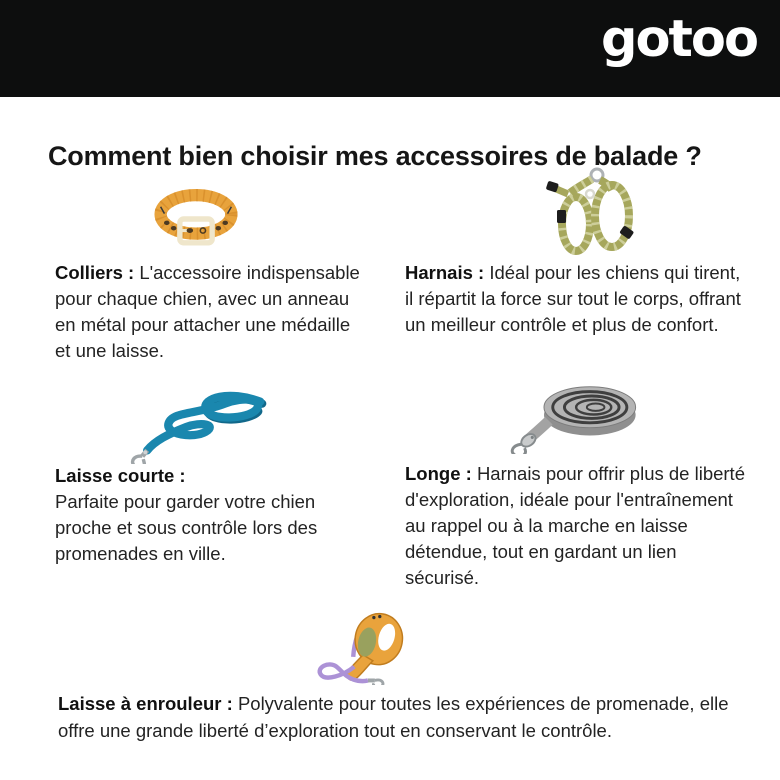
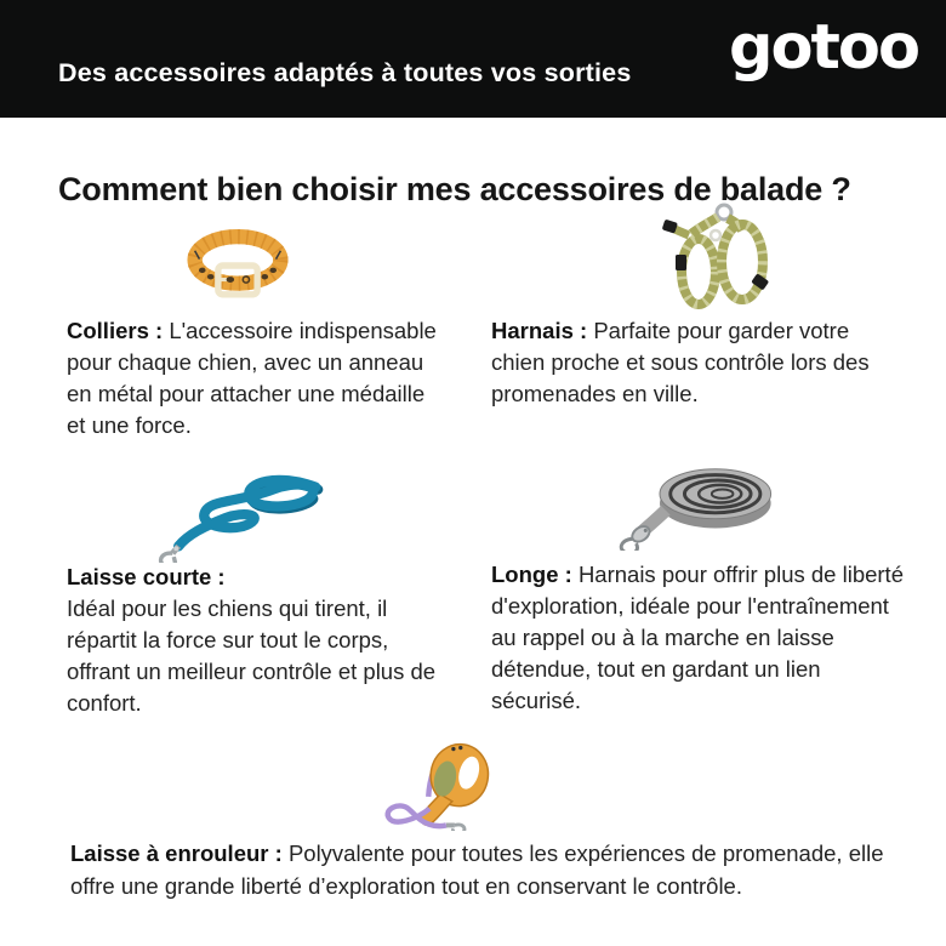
+ Des accessoires adaptés à toutes vos sorties
  gotoo
  Comment bien choisir mes accessoires de balade ?
- Colliers : L'accessoire indispensable pour chaque chien, avec un anneau en métal pour attacher une médaille et une laisse.
+ Colliers : L'accessoire indispensable pour chaque chien, avec un anneau en métal pour attacher une médaille et une force.
- Harnais : Idéal pour les chiens qui tirent, il répartit la force sur tout le corps, offrant un meilleur contrôle et plus de confort.
+ Harnais : Parfaite pour garder votre chien proche et sous contrôle lors des promenades en ville.
  Laisse courte :
- Parfaite pour garder votre chien proche et sous contrôle lors des promenades en ville.
+ Idéal pour les chiens qui tirent, il répartit la force sur tout le corps, offrant un meilleur contrôle et plus de confort.
  Longe : Harnais pour offrir plus de liberté d'exploration, idéale pour l'entraînement au rappel ou à la marche en laisse détendue, tout en gardant un lien sécurisé.
  Laisse à enrouleur : Polyvalente pour toutes les expériences de promenade, elle offre une grande liberté d’exploration tout en conservant le contrôle.
